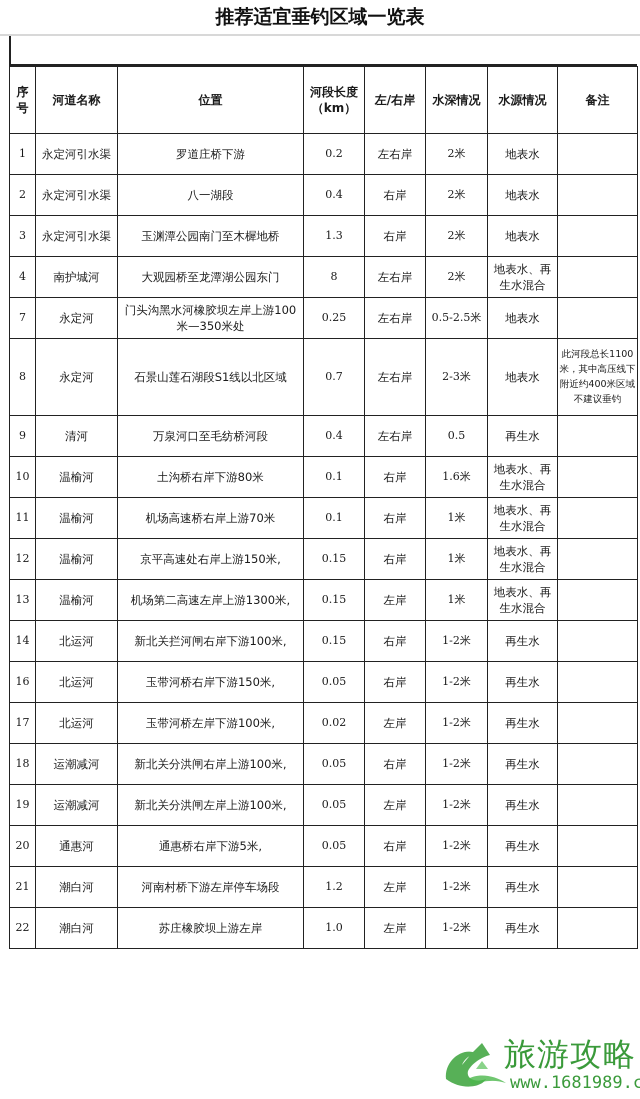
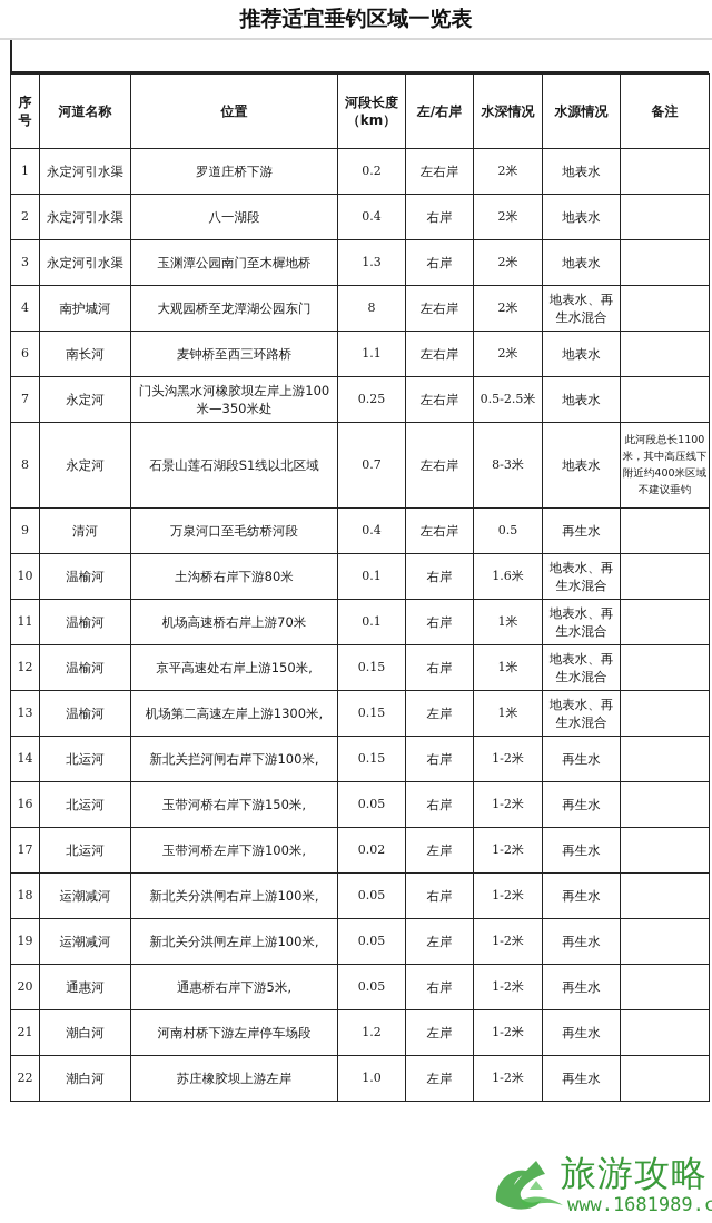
  推荐适宜垂钓区域一览表
  序号	河道名称	位置	河段长度（km）	左/右岸	水深情况	水源情况	备注
  1	永定河引水渠	罗道庄桥下游	0.2	左右岸	2米	地表水
  2	永定河引水渠	八一湖段	0.4	右岸	2米	地表水
  3	永定河引水渠	玉渊潭公园南门至木樨地桥	1.3	右岸	2米	地表水
  4	南护城河	大观园桥至龙潭湖公园东门	8	左右岸	2米	地表水、再生水混合
+ 6	南长河	麦钟桥至西三环路桥	1.1	左右岸	2米	地表水
  7	永定河	门头沟黑水河橡胶坝左岸上游100米—350米处	0.25	左右岸	0.5-2.5米	地表水
- 8	永定河	石景山莲石湖段S1线以北区域	0.7	左右岸	2-3米	地表水	此河段总长1100米，其中高压线下附近约400米区域不建议垂钓
+ 8	永定河	石景山莲石湖段S1线以北区域	0.7	左右岸	8-3米	地表水	此河段总长1100米，其中高压线下附近约400米区域不建议垂钓
  9	清河	万泉河口至毛纺桥河段	0.4	左右岸	0.5	再生水
  10	温榆河	土沟桥右岸下游80米	0.1	右岸	1.6米	地表水、再生水混合
  11	温榆河	机场高速桥右岸上游70米	0.1	右岸	1米	地表水、再生水混合
  12	温榆河	京平高速处右岸上游150米,	0.15	右岸	1米	地表水、再生水混合
  13	温榆河	机场第二高速左岸上游1300米,	0.15	左岸	1米	地表水、再生水混合
  14	北运河	新北关拦河闸右岸下游100米,	0.15	右岸	1-2米	再生水
  16	北运河	玉带河桥右岸下游150米,	0.05	右岸	1-2米	再生水
  17	北运河	玉带河桥左岸下游100米,	0.02	左岸	1-2米	再生水
  18	运潮减河	新北关分洪闸右岸上游100米,	0.05	右岸	1-2米	再生水
  19	运潮减河	新北关分洪闸左岸上游100米,	0.05	左岸	1-2米	再生水
  20	通惠河	通惠桥右岸下游5米,	0.05	右岸	1-2米	再生水
  21	潮白河	河南村桥下游左岸停车场段	1.2	左岸	1-2米	再生水
  22	潮白河	苏庄橡胶坝上游左岸	1.0	左岸	1-2米	再生水
  旅游攻略
  www.1681989.c
